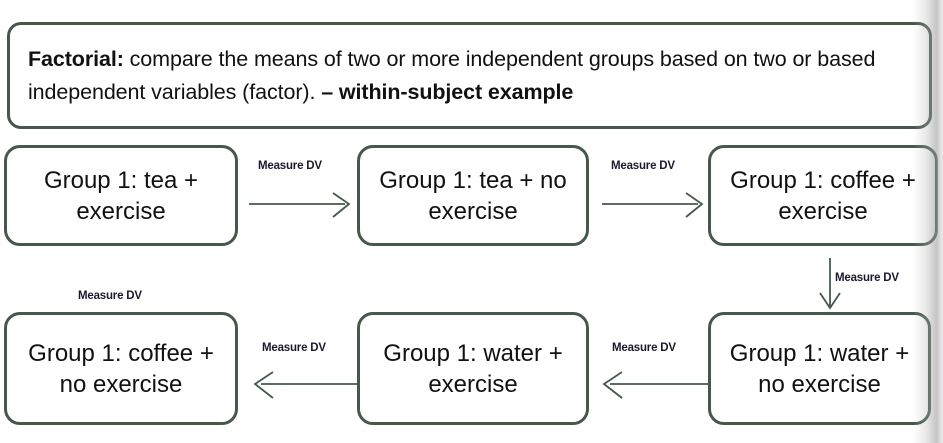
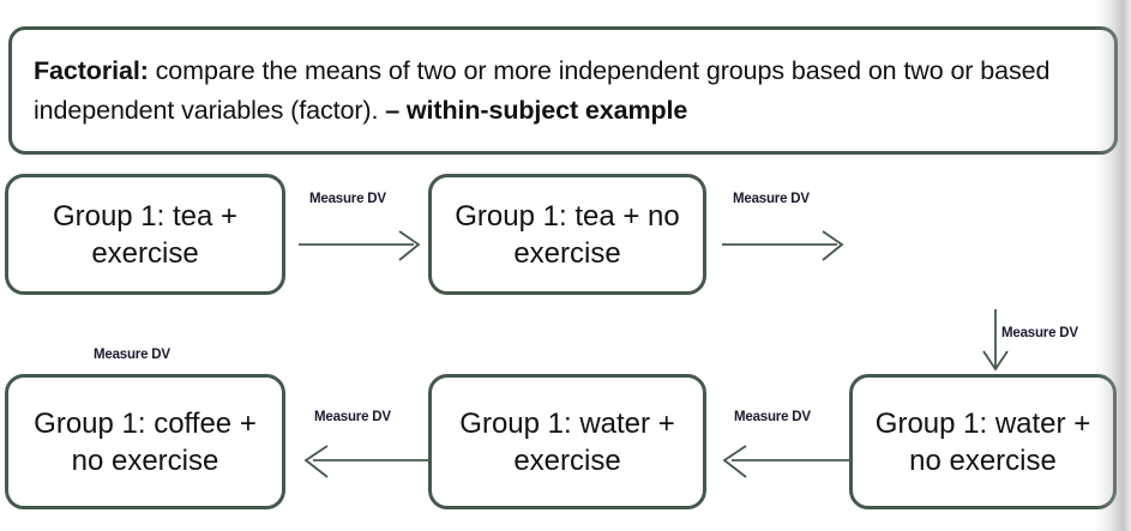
  Factorial: compare the means of two or more independent groups based on two or based independent variables (factor). – within-subject example
  Group 1: tea + exercise
  Group 1: tea + no exercise
- Group 1: coffee + exercise
  Group 1: water + no exercise
  Group 1: water + exercise
  Group 1: coffee + no exercise
  Measure DV
  Measure DV
  Measure DV
  Measure DV
  Measure DV
  Measure DV
